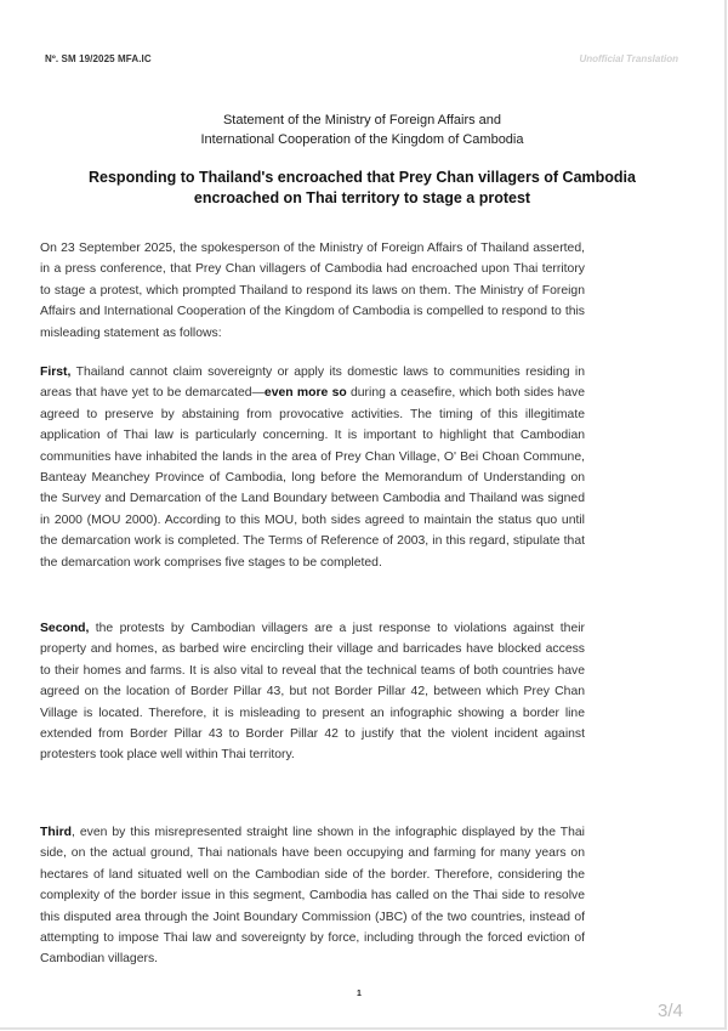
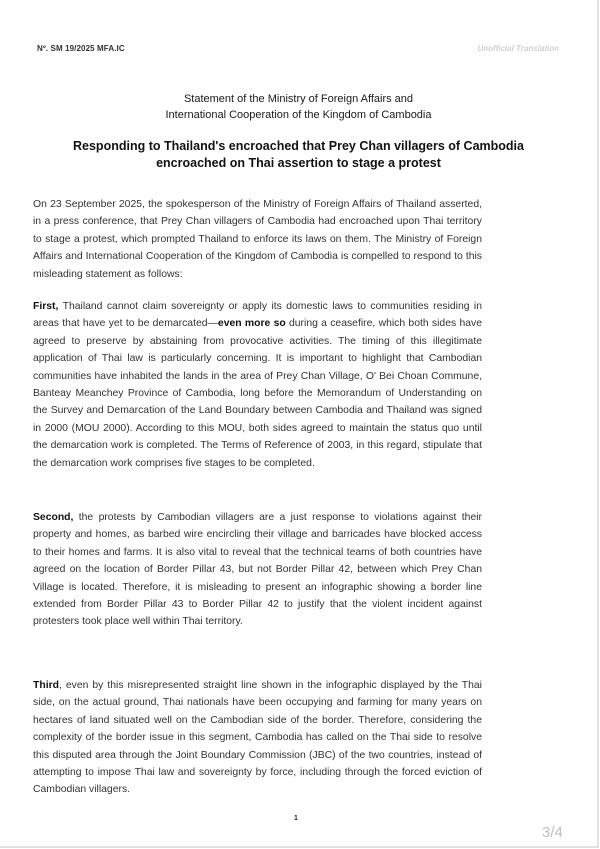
  Nº. SM 19/2025 MFA.IC
  Unofficial Translation
  Statement of the Ministry of Foreign Affairs and
  International Cooperation of the Kingdom of Cambodia
  Responding to Thailand's encroached that Prey Chan villagers of Cambodia
- encroached on Thai territory to stage a protest
+ encroached on Thai assertion to stage a protest
- On 23 September 2025, the spokesperson of the Ministry of Foreign Affairs of Thailand asserted, in a press conference, that Prey Chan villagers of Cambodia had encroached upon Thai territory to stage a protest, which prompted Thailand to respond its laws on them. The Ministry of Foreign Affairs and International Cooperation of the Kingdom of Cambodia is compelled to respond to this misleading statement as follows:
+ On 23 September 2025, the spokesperson of the Ministry of Foreign Affairs of Thailand asserted, in a press conference, that Prey Chan villagers of Cambodia had encroached upon Thai territory to stage a protest, which prompted Thailand to enforce its laws on them. The Ministry of Foreign Affairs and International Cooperation of the Kingdom of Cambodia is compelled to respond to this misleading statement as follows:
  First, Thailand cannot claim sovereignty or apply its domestic laws to communities residing in areas that have yet to be demarcated—even more so during a ceasefire, which both sides have agreed to preserve by abstaining from provocative activities. The timing of this illegitimate application of Thai law is particularly concerning. It is important to highlight that Cambodian communities have inhabited the lands in the area of Prey Chan Village, O' Bei Choan Commune, Banteay Meanchey Province of Cambodia, long before the Memorandum of Understanding on the Survey and Demarcation of the Land Boundary between Cambodia and Thailand was signed in 2000 (MOU 2000). According to this MOU, both sides agreed to maintain the status quo until the demarcation work is completed. The Terms of Reference of 2003, in this regard, stipulate that the demarcation work comprises five stages to be completed.
  Second, the protests by Cambodian villagers are a just response to violations against their property and homes, as barbed wire encircling their village and barricades have blocked access to their homes and farms. It is also vital to reveal that the technical teams of both countries have agreed on the location of Border Pillar 43, but not Border Pillar 42, between which Prey Chan Village is located. Therefore, it is misleading to present an infographic showing a border line extended from Border Pillar 43 to Border Pillar 42 to justify that the violent incident against protesters took place well within Thai territory.
  Third, even by this misrepresented straight line shown in the infographic displayed by the Thai side, on the actual ground, Thai nationals have been occupying and farming for many years on hectares of land situated well on the Cambodian side of the border. Therefore, considering the complexity of the border issue in this segment, Cambodia has called on the Thai side to resolve this disputed area through the Joint Boundary Commission (JBC) of the two countries, instead of attempting to impose Thai law and sovereignty by force, including through the forced eviction of Cambodian villagers.
  3/4
